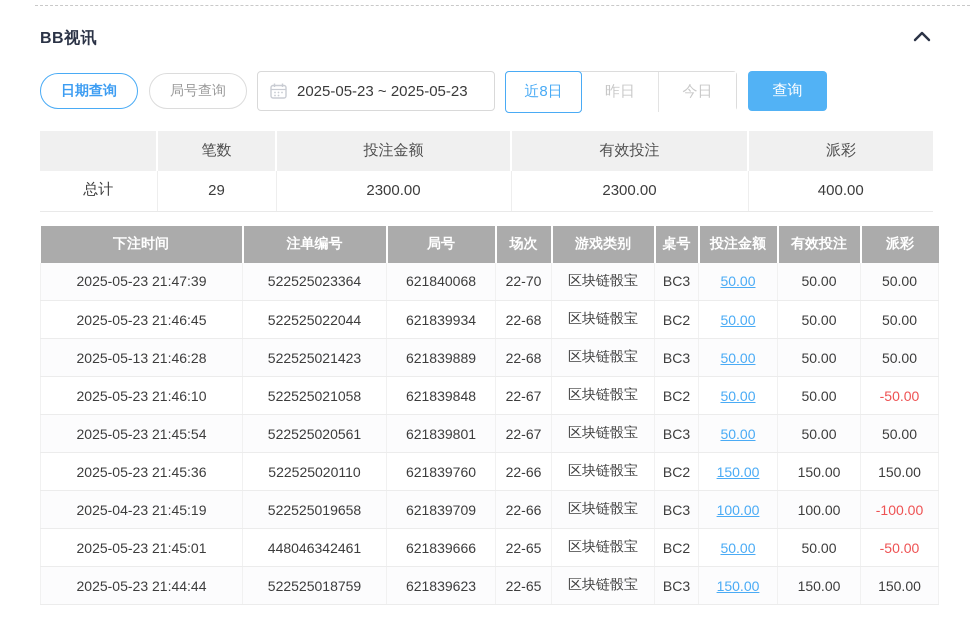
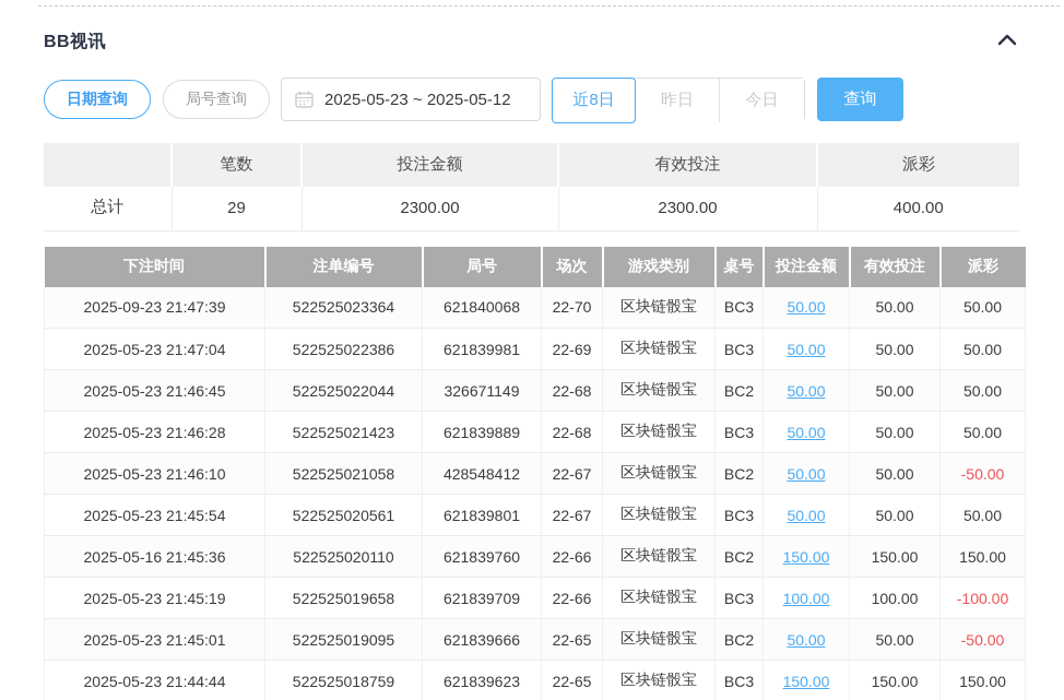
  BB视讯
  日期查询
  局号查询
- 2025-05-23 ~ 2025-05-23
+ 2025-05-23 ~ 2025-05-12
  近8日
  昨日
  今日
  查询
  	笔数	投注金额	有效投注	派彩
  总计	29	2300.00	2300.00	400.00
  下注时间	注单编号	局号	场次	游戏类别	桌号	投注金额	有效投注	派彩
- 2025-05-23 21:47:39	522525023364	621840068	22-70	区块链骰宝	BC3	50.00	50.00	50.00
+ 2025-09-23 21:47:39	522525023364	621840068	22-70	区块链骰宝	BC3	50.00	50.00	50.00
+ 2025-05-23 21:47:04	522525022386	621839981	22-69	区块链骰宝	BC3	50.00	50.00	50.00
- 2025-05-23 21:46:45	522525022044	621839934	22-68	区块链骰宝	BC2	50.00	50.00	50.00
+ 2025-05-23 21:46:45	522525022044	326671149	22-68	区块链骰宝	BC2	50.00	50.00	50.00
- 2025-05-13 21:46:28	522525021423	621839889	22-68	区块链骰宝	BC3	50.00	50.00	50.00
+ 2025-05-23 21:46:28	522525021423	621839889	22-68	区块链骰宝	BC3	50.00	50.00	50.00
- 2025-05-23 21:46:10	522525021058	621839848	22-67	区块链骰宝	BC2	50.00	50.00	-50.00
+ 2025-05-23 21:46:10	522525021058	428548412	22-67	区块链骰宝	BC2	50.00	50.00	-50.00
  2025-05-23 21:45:54	522525020561	621839801	22-67	区块链骰宝	BC3	50.00	50.00	50.00
- 2025-05-23 21:45:36	522525020110	621839760	22-66	区块链骰宝	BC2	150.00	150.00	150.00
+ 2025-05-16 21:45:36	522525020110	621839760	22-66	区块链骰宝	BC2	150.00	150.00	150.00
- 2025-04-23 21:45:19	522525019658	621839709	22-66	区块链骰宝	BC3	100.00	100.00	-100.00
+ 2025-05-23 21:45:19	522525019658	621839709	22-66	区块链骰宝	BC3	100.00	100.00	-100.00
- 2025-05-23 21:45:01	448046342461	621839666	22-65	区块链骰宝	BC2	50.00	50.00	-50.00
+ 2025-05-23 21:45:01	522525019095	621839666	22-65	区块链骰宝	BC2	50.00	50.00	-50.00
  2025-05-23 21:44:44	522525018759	621839623	22-65	区块链骰宝	BC3	150.00	150.00	150.00
